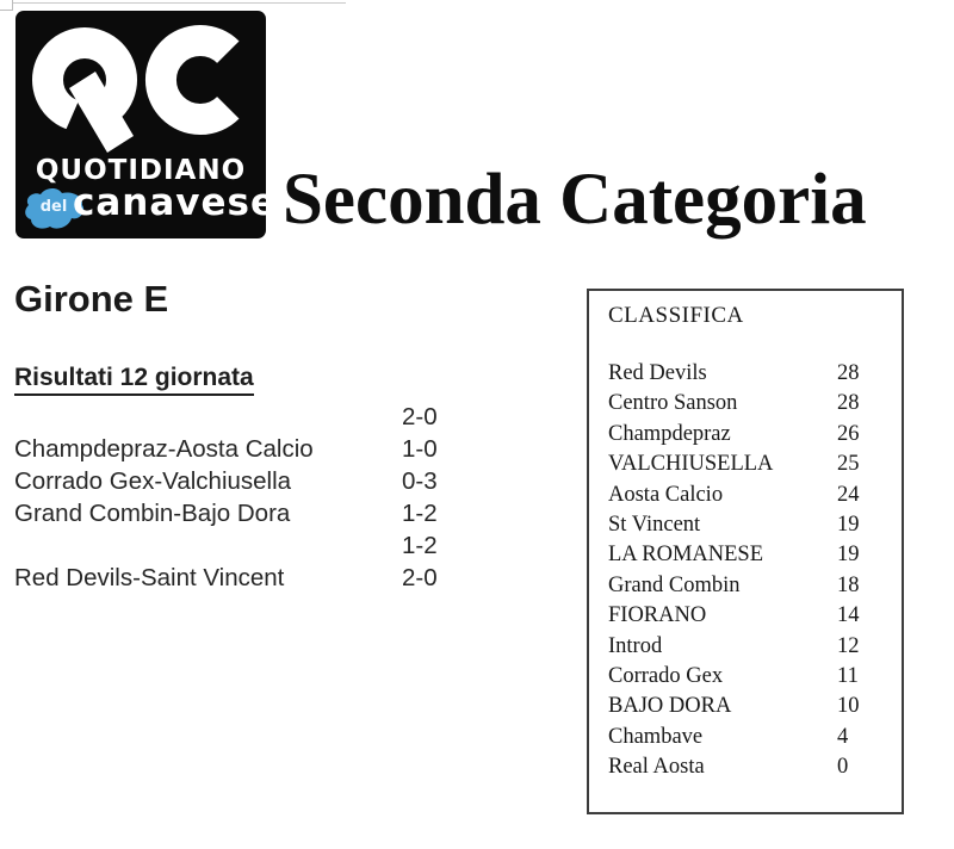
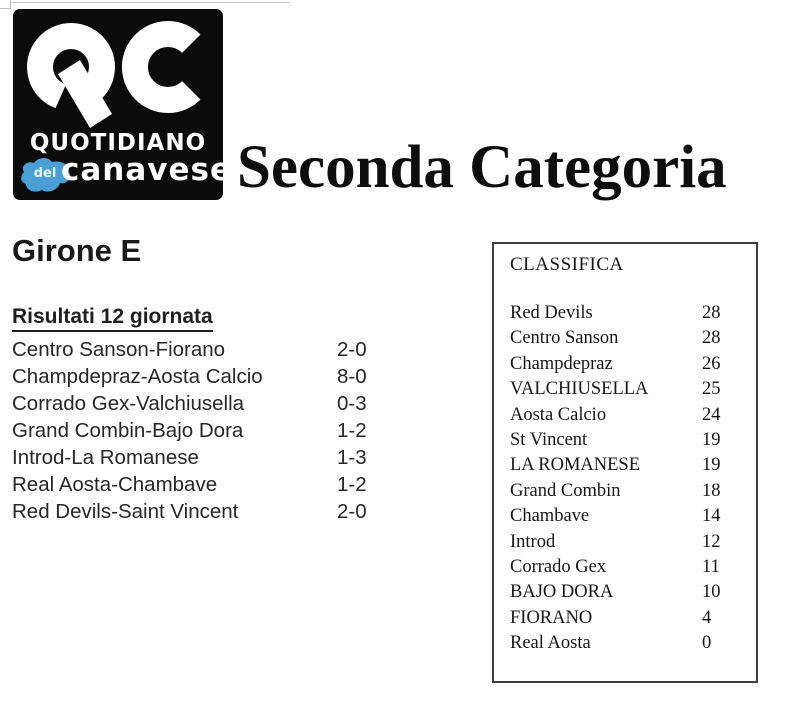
  QUOTIDIANO
  del
  canavese
  Seconda Categoria
  Girone E
  Risultati 12 giornata
+ Centro Sanson-Fiorano
  2-0
  Champdepraz-Aosta Calcio
- 1-0
+ 8-0
  Corrado Gex-Valchiusella
  0-3
  Grand Combin-Bajo Dora
  1-2
+ Introd-La Romanese
+ 1-3
+ Real Aosta-Chambave
  1-2
  Red Devils-Saint Vincent
  2-0
  CLASSIFICA
  Red Devils
  28
  Centro Sanson
  28
  Champdepraz
  26
  VALCHIUSELLA
  25
  Aosta Calcio
  24
  St Vincent
  19
  LA ROMANESE
  19
  Grand Combin
  18
- FIORANO
+ Chambave
  14
  Introd
  12
  Corrado Gex
  11
  BAJO DORA
  10
- Chambave
+ FIORANO
  4
  Real Aosta
  0
